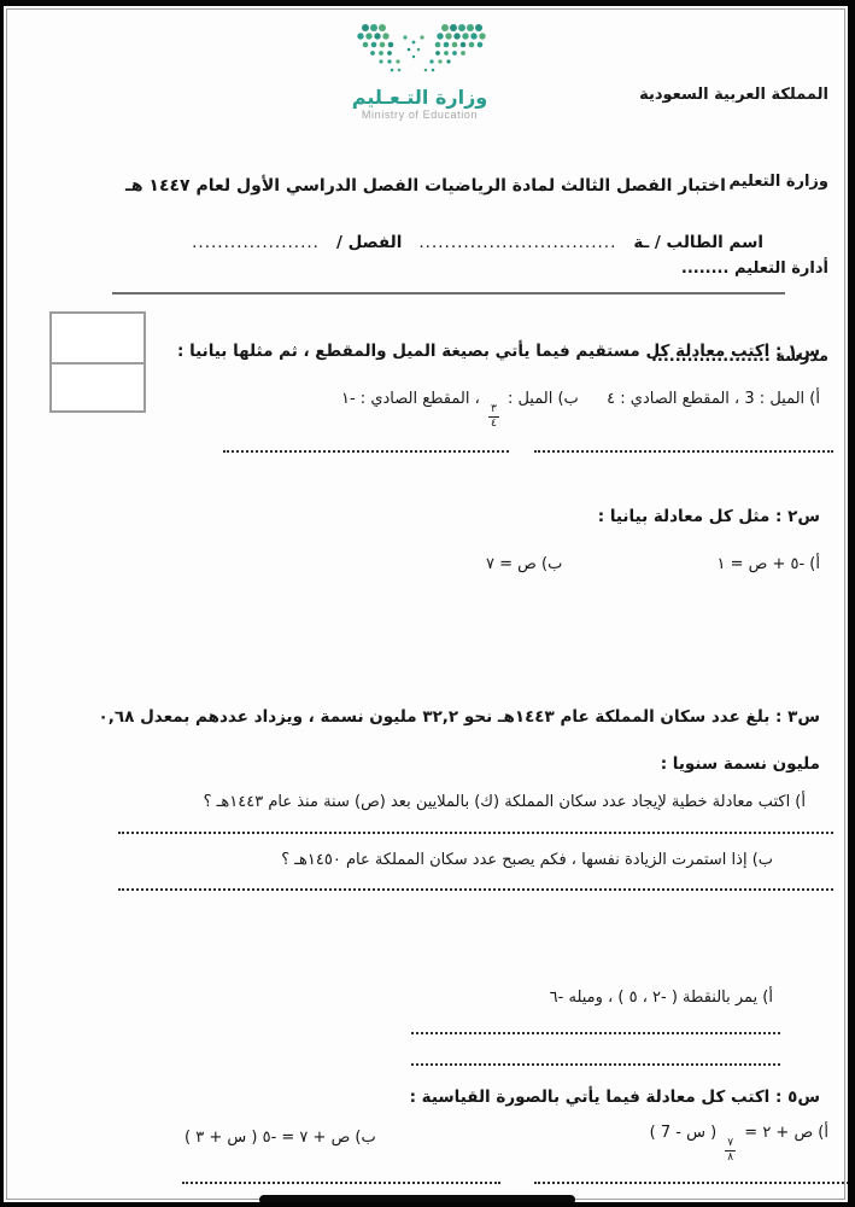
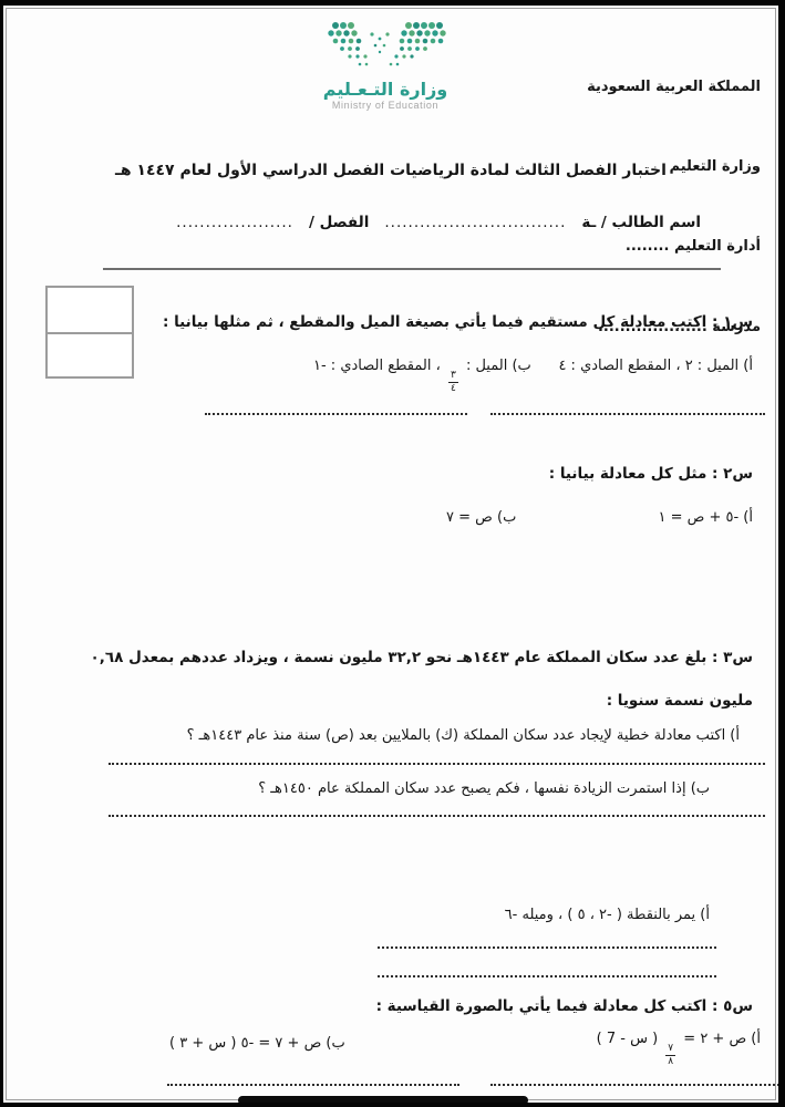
  المملكة العربية السعودية
  وزارة التعليم
  أدارة التعليم ........
  مدرسة ....................
  وزارة التـعـليم
  Ministry of Education
  اختبار الفصل الثالث لمادة الرياضيات الفصل الدراسي الأول لعام ١٤٤٧ هـ
  اسم الطالب / ـة
  ...............................
  الفصل /
  ....................
  س١ : اكتب معادلة كل مستقيم فيما يأتي بصيغة الميل والمقطع ، ثم مثلها بيانيا :
- أ) الميل : 3 ، المقطع الصادي : ٤
+ أ) الميل : ٢ ، المقطع الصادي : ٤
  ب) الميل :
  ٣
  ٤
  ، المقطع الصادي : -١
  س٢ : مثل كل معادلة بيانيا :
  أ) -٥ + ص = ١
  ب) ص = ٧
  س٣ : بلغ عدد سكان المملكة عام ١٤٤٣هـ نحو ٣٢,٢ مليون نسمة ، ويزداد عددهم بمعدل ٠,٦٨ مليون نسمة سنويا :
  أ) اكتب معادلة خطية لإيجاد عدد سكان المملكة (ك) بالملايين بعد (ص) سنة منذ عام ١٤٤٣هـ ؟
  ب) إذا استمرت الزيادة نفسها ، فكم يصبح عدد سكان المملكة عام ١٤٥٠هـ ؟
  أ) يمر بالنقطة ( -٢ ، ٥ ) ، وميله -٦
  س٥ : اكتب كل معادلة فيما يأتي بالصورة القياسية :
  أ) ص + ٢ =
  ٧
  ٨
  ( س - 7 )
  ب) ص + ٧ = -٥ ( س + ٣ )
